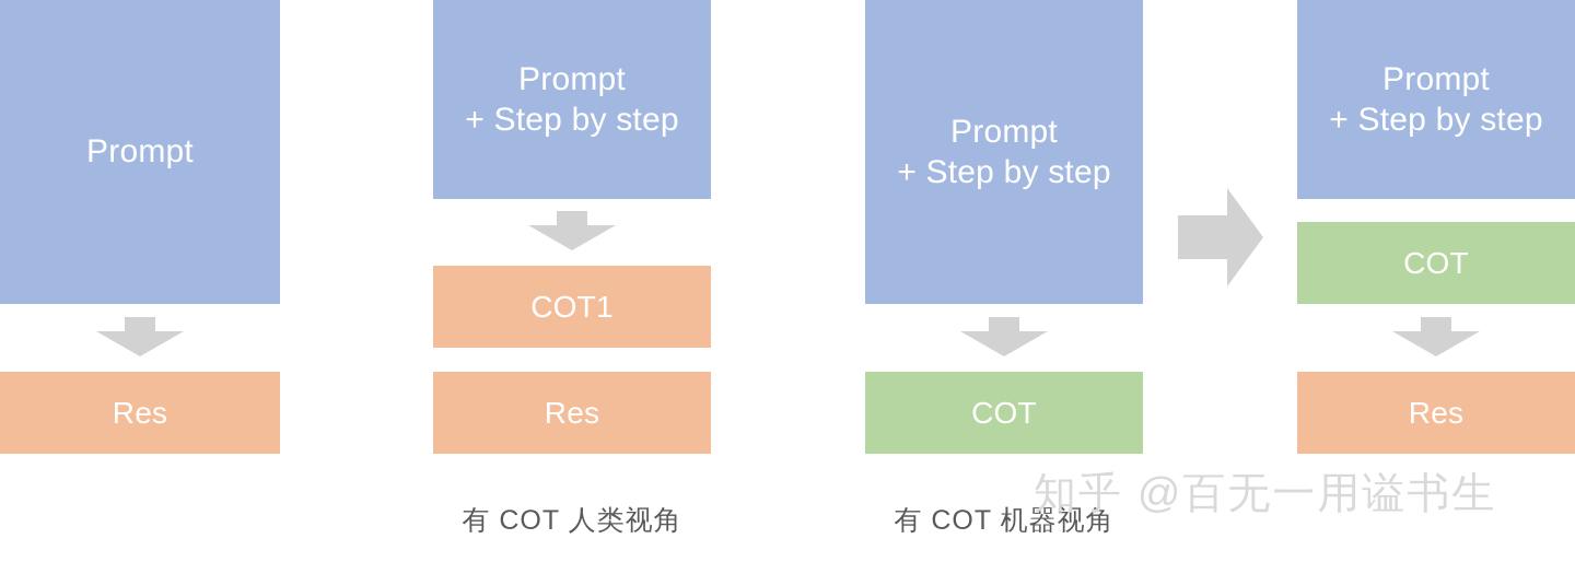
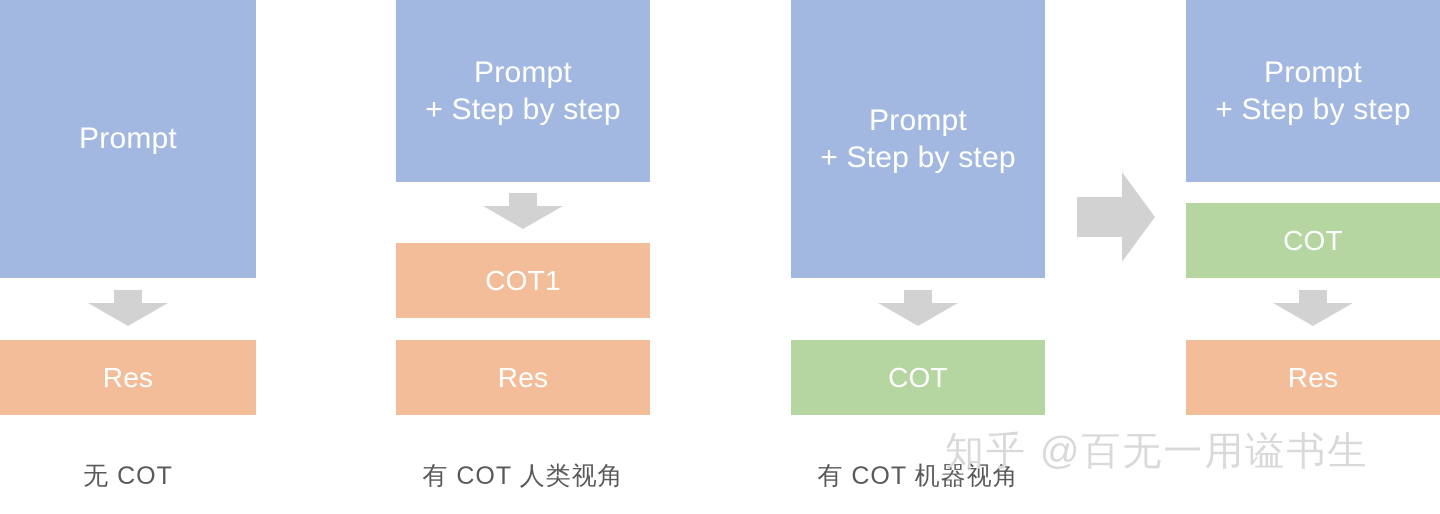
  Prompt
  Res
+ 无 COT
  Prompt
  + Step by step
  COT1
  Res
  有 COT 人类视角
  Prompt
  + Step by step
  COT
  有 COT 机器视角
  Prompt
  + Step by step
  COT
  Res
  知乎 @百无一用谥书生
